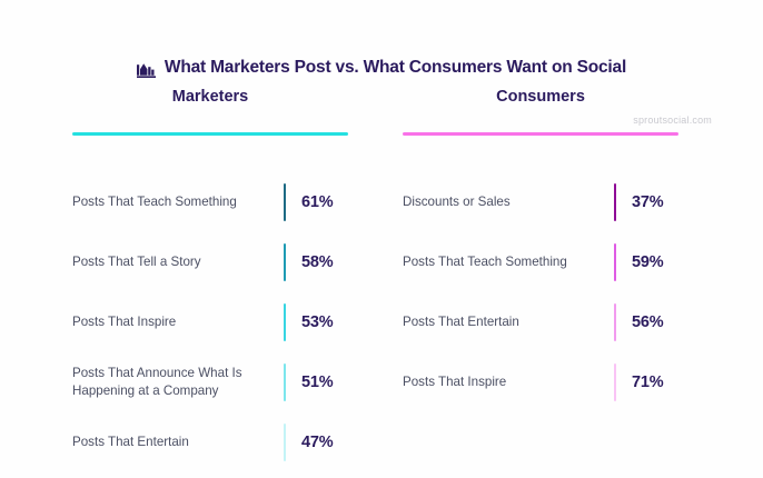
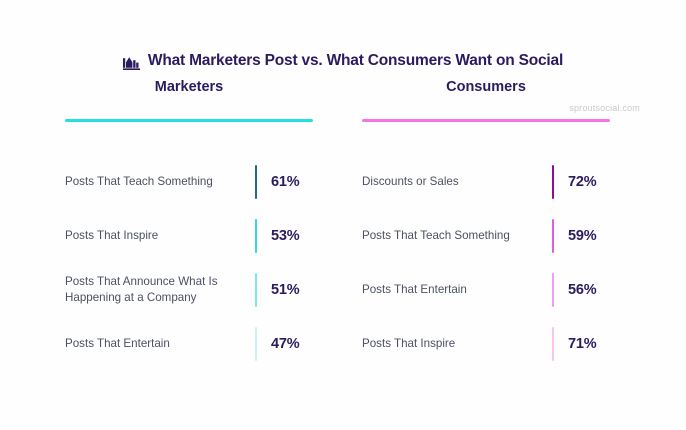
  What Marketers Post vs. What Consumers Want on Social
  Marketers
  Consumers
  sproutsocial.com
  Posts That Teach Something
  61%
- Posts That Tell a Story
- 58%
  Posts That Inspire
  53%
  Posts That Announce What Is Happening at a Company
  51%
  Posts That Entertain
  47%
  Discounts or Sales
- 37%
+ 72%
  Posts That Teach Something
  59%
  Posts That Entertain
  56%
  Posts That Inspire
  71%
